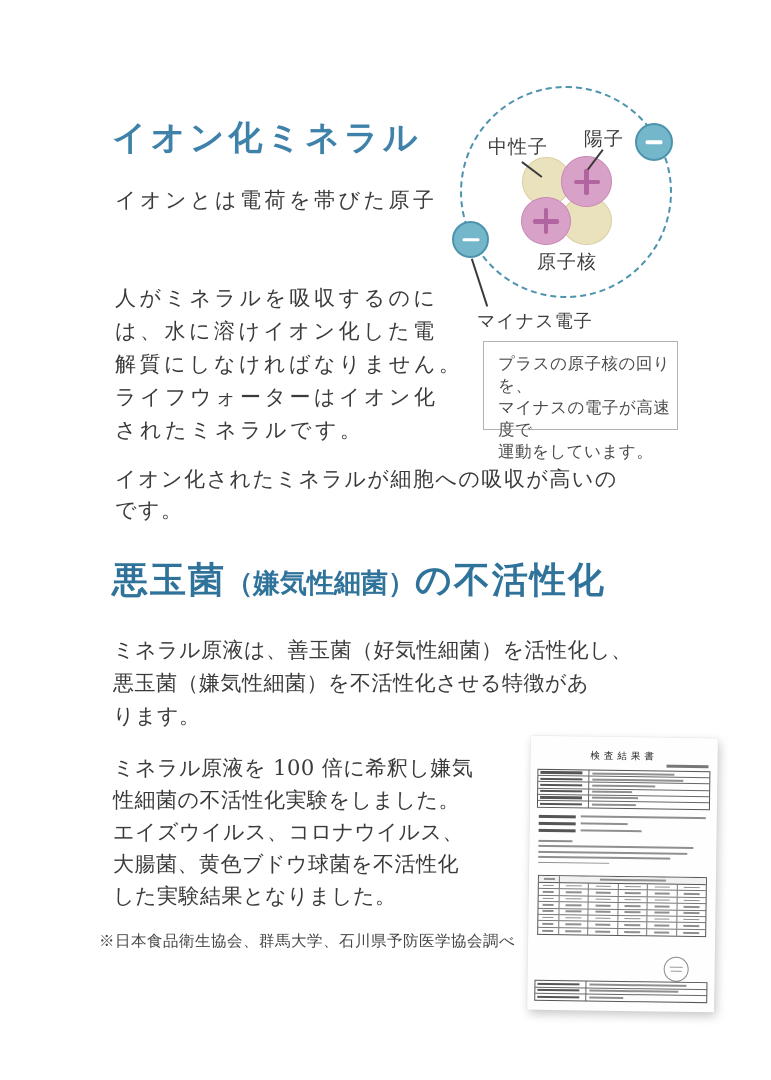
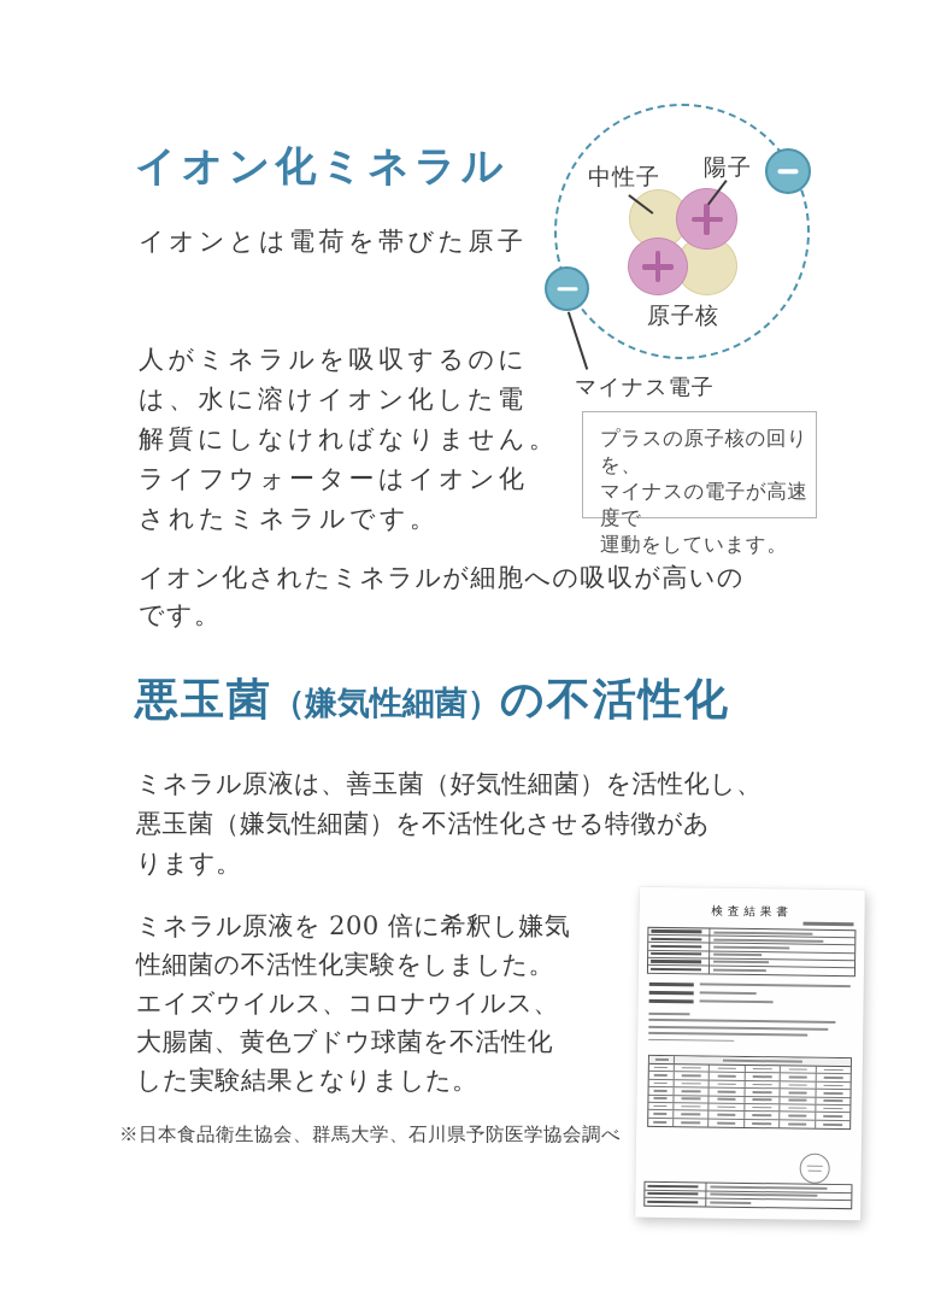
  イオン化ミネラル
  イオンとは電荷を帯びた原子
  人がミネラルを吸収するのに
  は、水に溶けイオン化した電
  解質にしなければなりません。
  ライフウォーターはイオン化
  されたミネラルです。
  イオン化されたミネラルが細胞への吸収が高いの
  です。
  中性子
  陽子
  原子核
  マイナス電子
  プラスの原子核の回りを、
  マイナスの電子が高速度で
  運動をしています。
  悪玉菌（嫌気性細菌）の不活性化
  ミネラル原液は、善玉菌（好気性細菌）を活性化し、
  悪玉菌（嫌気性細菌）を不活性化させる特徴があ
  ります。
- ミネラル原液を 100 倍に希釈し嫌気
+ ミネラル原液を 200 倍に希釈し嫌気
  性細菌の不活性化実験をしました。
  エイズウイルス、コロナウイルス、
  大腸菌、黄色ブドウ球菌を不活性化
  した実験結果となりました。
  ※日本食品衛生協会、群馬大学、石川県予防医学協会調べ
  検査結果書
